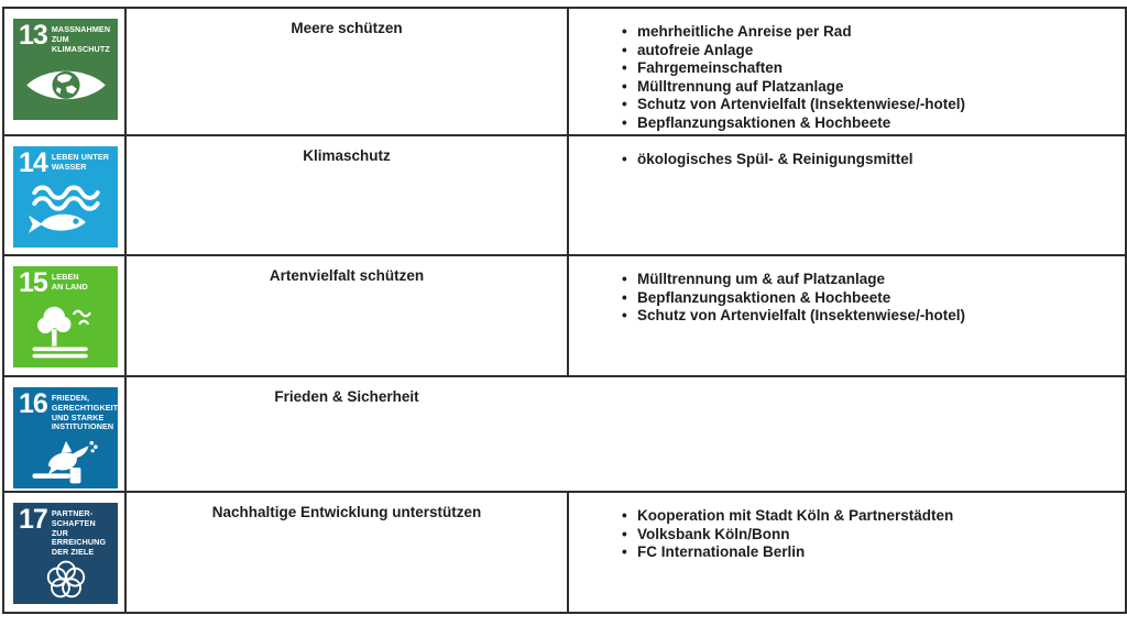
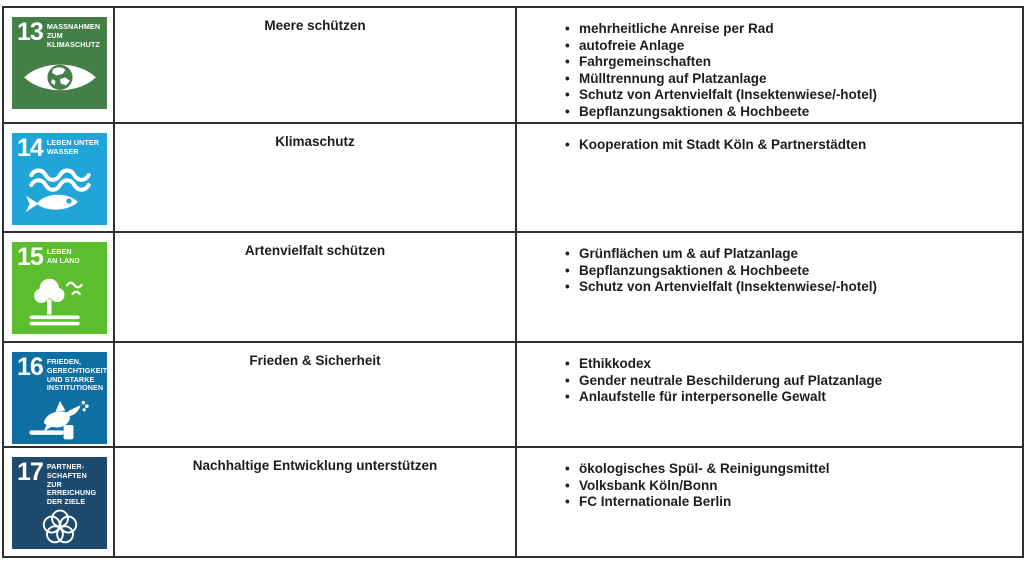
  13
  MASSNAHMEN
  ZUM
  KLIMASCHUTZ
  Meere schützen
  mehrheitliche Anreise per Rad
  autofreie Anlage
  Fahrgemeinschaften
  Mülltrennung auf Platzanlage
  Schutz von Artenvielfalt (Insektenwiese/-hotel)
  Bepflanzungsaktionen & Hochbeete
  14
  LEBEN UNTER
  WASSER
  Klimaschutz
- ökologisches Spül- & Reinigungsmittel
+ Kooperation mit Stadt Köln & Partnerstädten
  15
  LEBEN
  AN LAND
  Artenvielfalt schützen
- Mülltrennung um & auf Platzanlage
+ Grünflächen um & auf Platzanlage
  Bepflanzungsaktionen & Hochbeete
  Schutz von Artenvielfalt (Insektenwiese/-hotel)
  16
  FRIEDEN,
  GERECHTIGKEIT
  UND STARKE
  INSTITUTIONEN
  Frieden & Sicherheit
+ Ethikkodex
+ Gender neutrale Beschilderung auf Platzanlage
+ Anlaufstelle für interpersonelle Gewalt
  17
  PARTNER-
  SCHAFTEN ZUR
  ERREICHUNG
  DER ZIELE
  Nachhaltige Entwicklung unterstützen
- Kooperation mit Stadt Köln & Partnerstädten
+ ökologisches Spül- & Reinigungsmittel
  Volksbank Köln/Bonn
  FC Internationale Berlin
